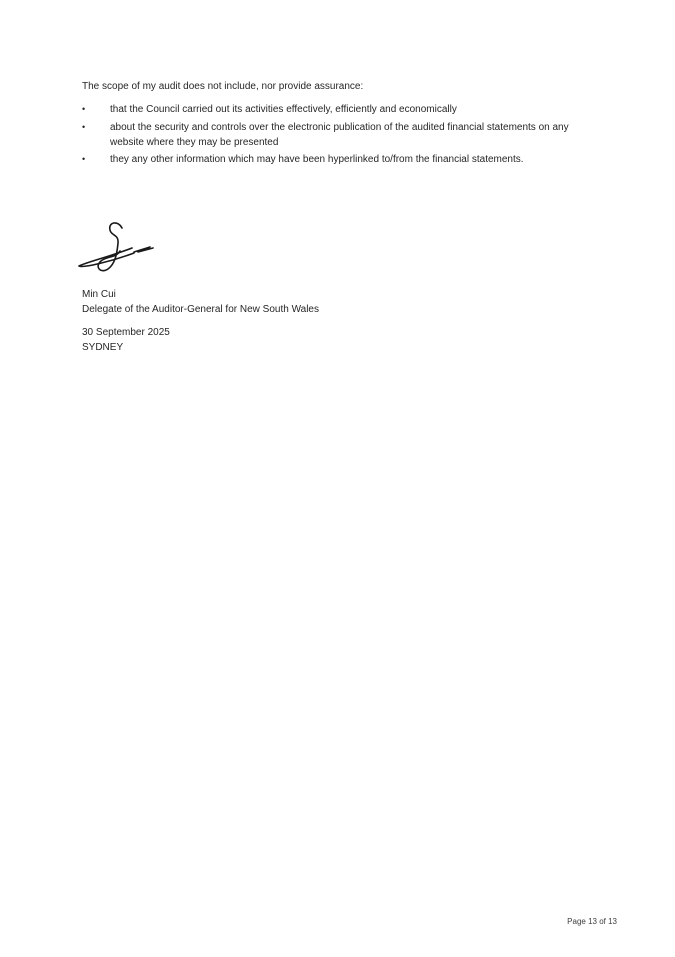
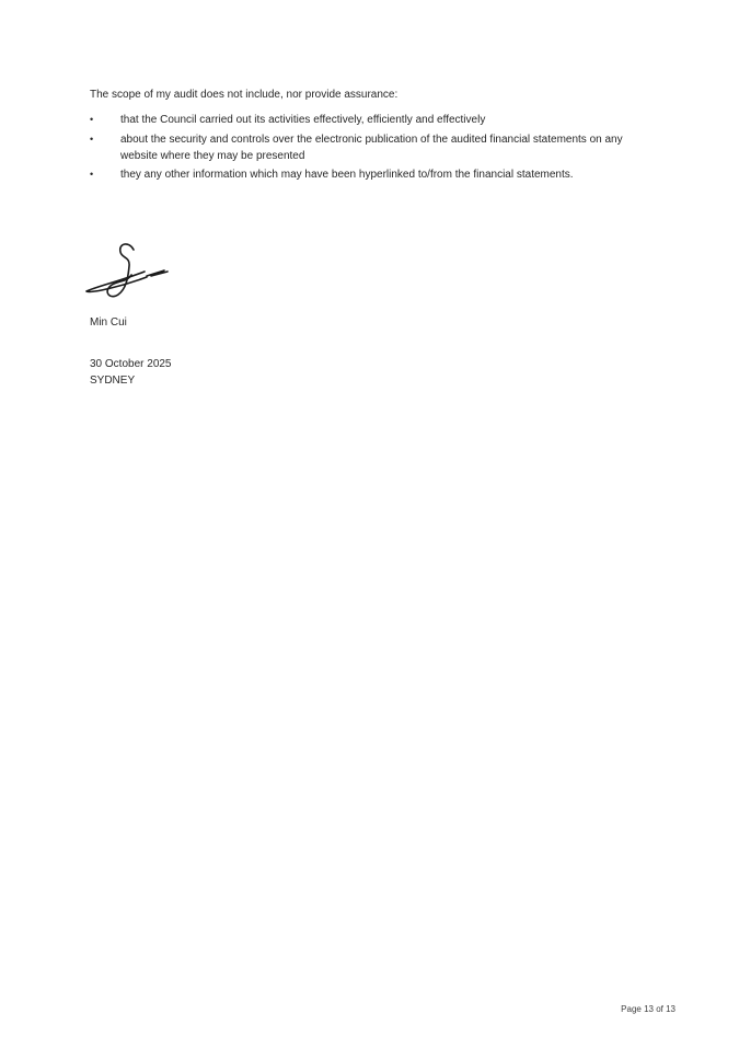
  The scope of my audit does not include, nor provide assurance:
  •
- that the Council carried out its activities effectively, efficiently and economically
+ that the Council carried out its activities effectively, efficiently and effectively
  •
  about the security and controls over the electronic publication of the audited financial statements on any website where they may be presented
  •
  they any other information which may have been hyperlinked to/from the financial statements.
  Min Cui
- Delegate of the Auditor-General for New South Wales
- 30 September 2025
+ 30 October 2025
  SYDNEY
  Page 13 of 13
